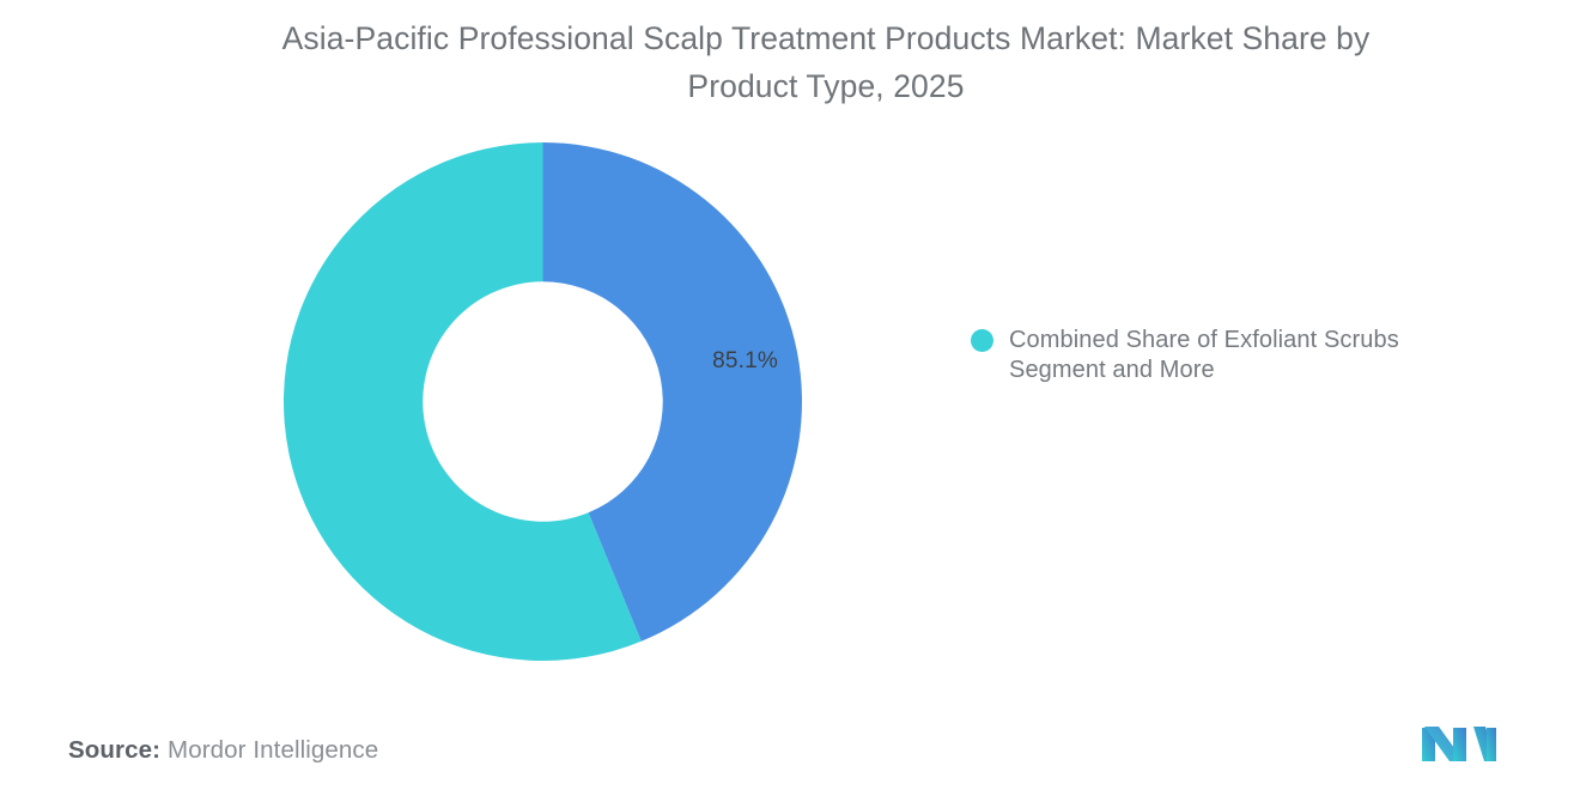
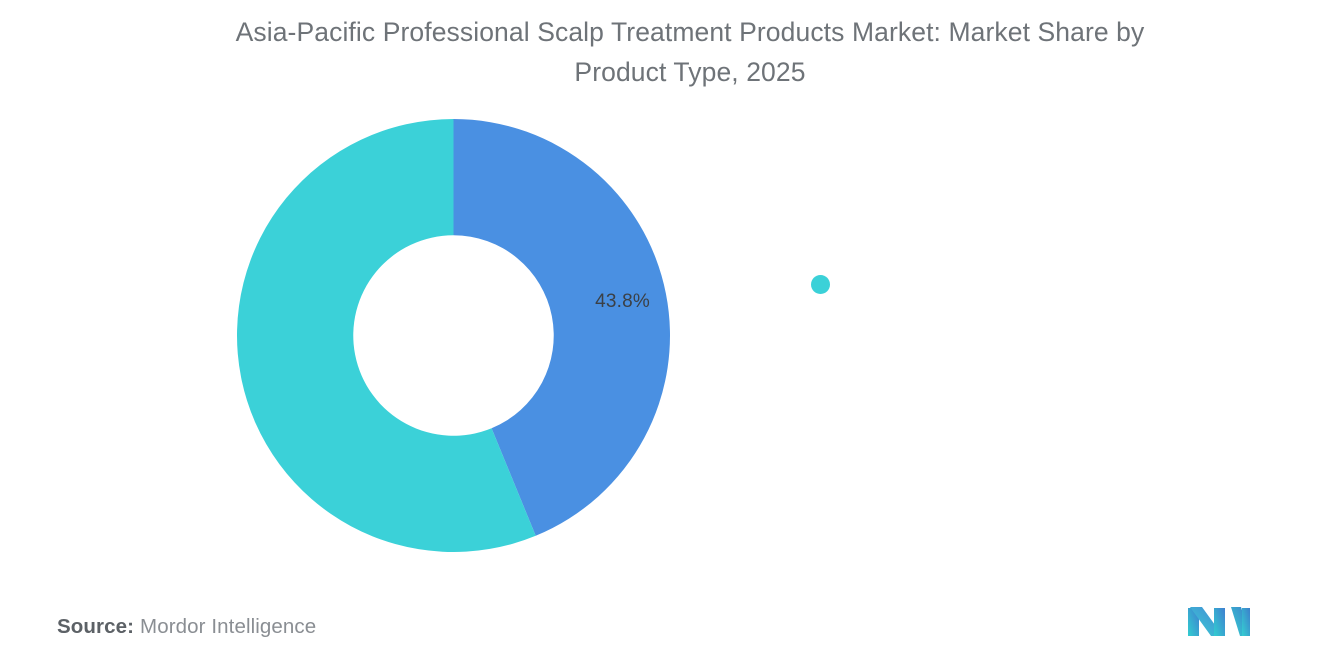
  Asia-Pacific Professional Scalp Treatment Products Market: Market Share by
  Product Type, 2025
- 85.1%
+ 43.8%
- Combined Share of Exfoliant Scrubs Segment and More
  Source: Mordor Intelligence
